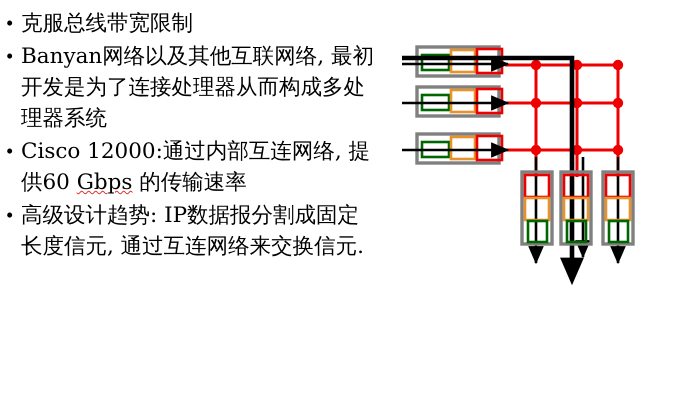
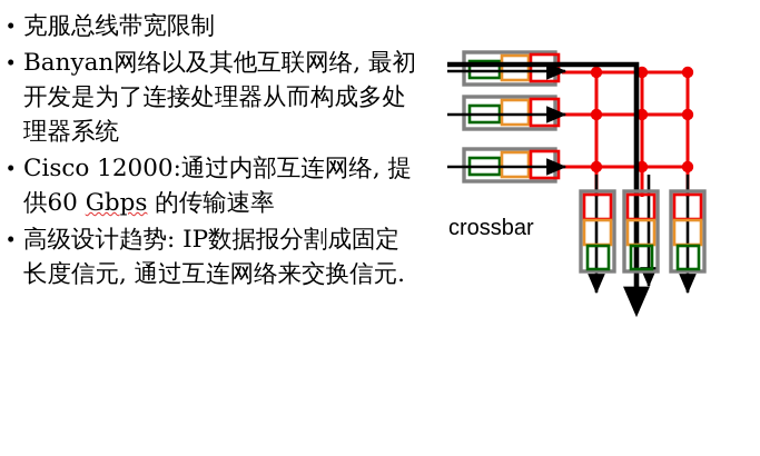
  •
  克服总线带宽限制
  •
  Banyan网络以及其他互联网络, 最初开发是为了连接处理器从而构成多处理器系统
  •
  Cisco 12000:通过内部互连网络, 提供60 Gbps 的传输速率
  •
  高级设计趋势: IP数据报分割成固定长度信元, 通过互连网络来交换信元.
+ crossbar
